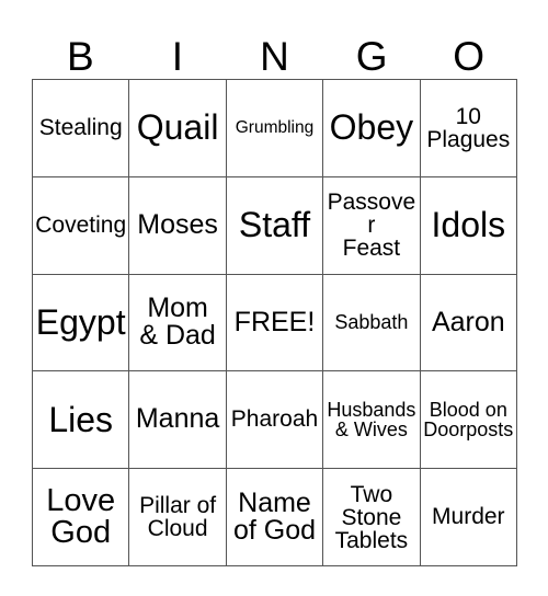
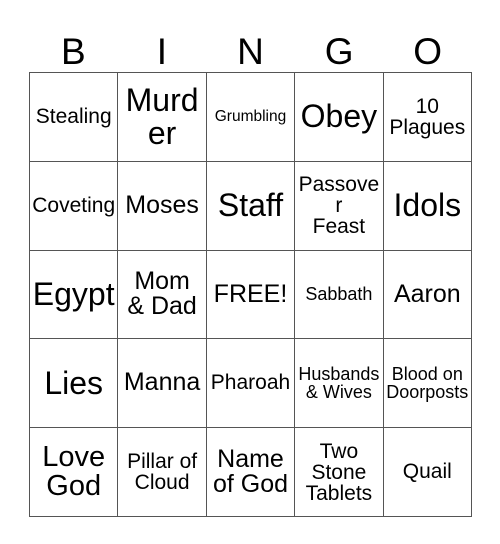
  B
  I
  N
  G
  O
  Stealing
- Quail
+ Murder
  Grumbling
  Obey
  10
  Plagues
  Coveting
  Moses
  Staff
  Passover
  Feast
  Idols
  Egypt
  Mom
  & Dad
  FREE!
  Sabbath
  Aaron
  Lies
  Manna
  Pharoah
  Husbands
  & Wives
  Blood on
  Doorposts
  Love
  God
  Pillar of
  Cloud
  Name
  of God
  Two
  Stone
  Tablets
- Murder
+ Quail
